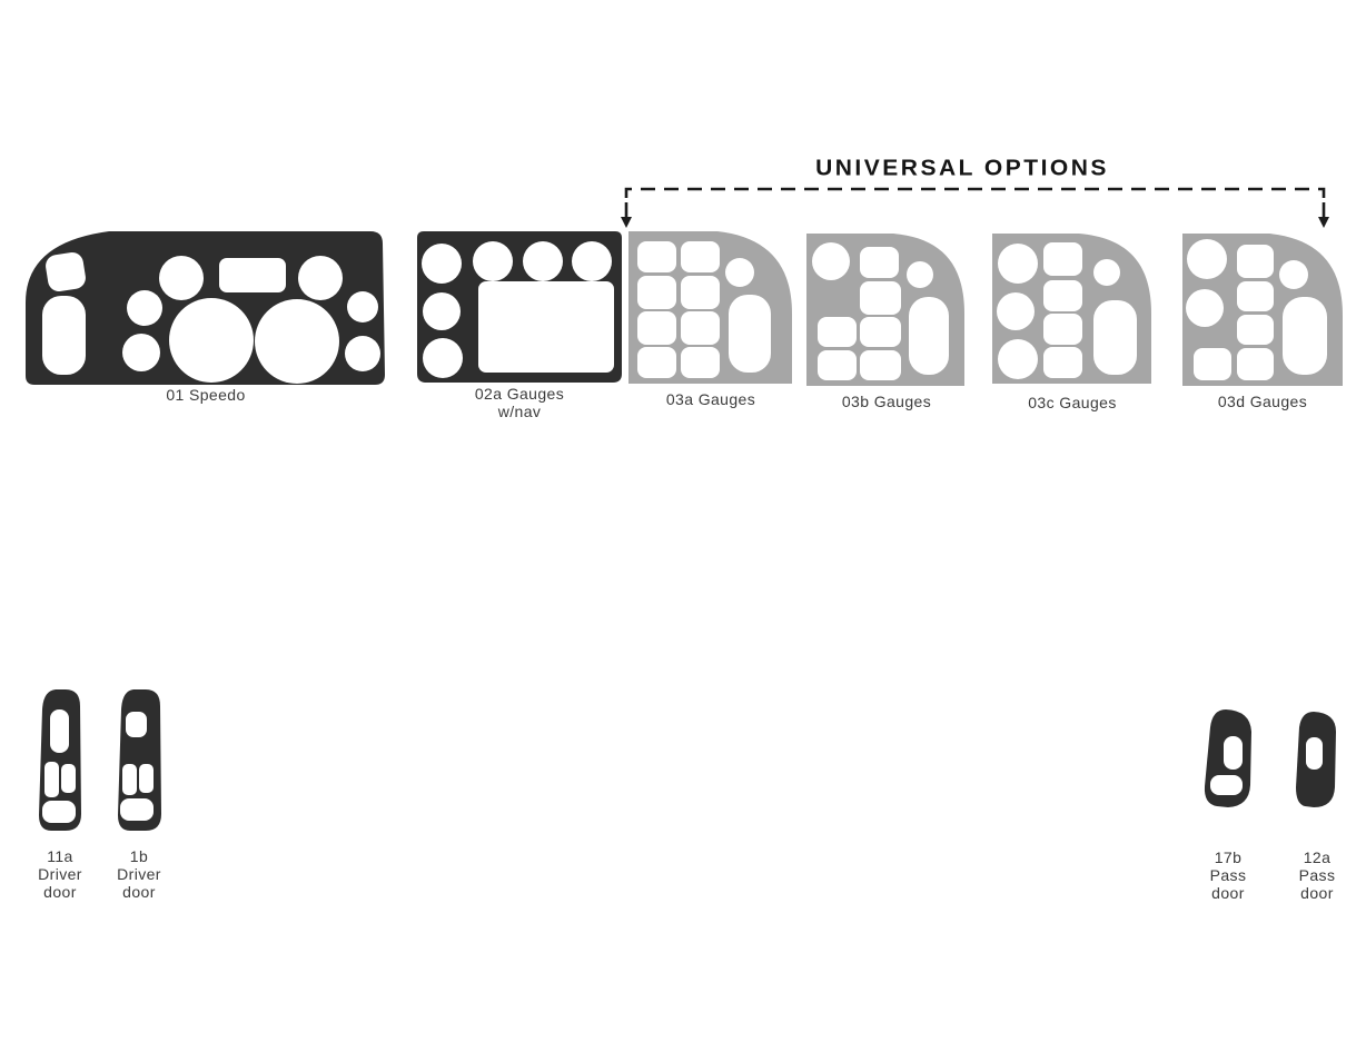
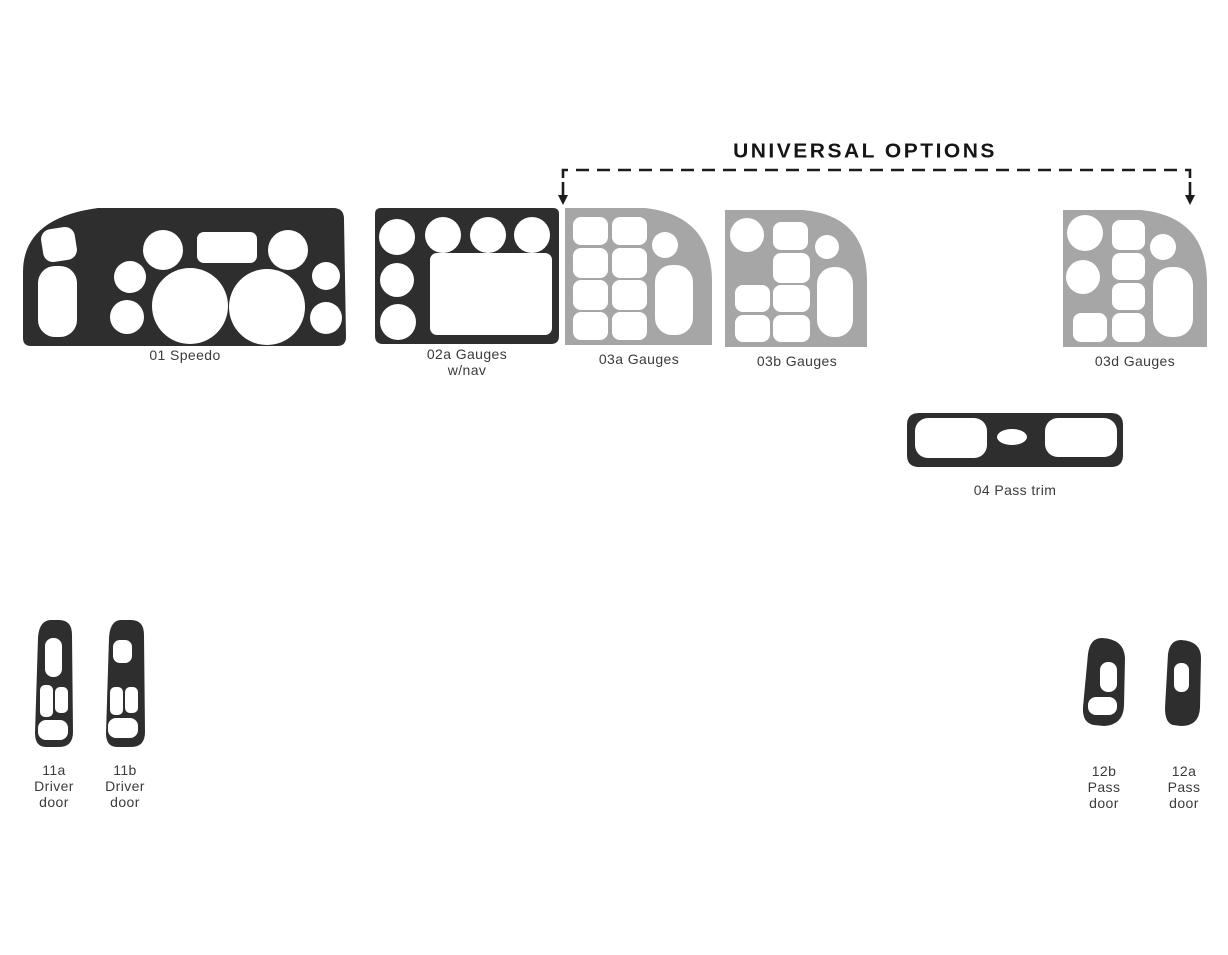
  UNIVERSAL OPTIONS
  01 Speedo
  02a Gauges
  w/nav
  03a Gauges
  03b Gauges
- 03c Gauges
  03d Gauges
+ 04 Pass trim
  11a
  Driver
  door
- 1b
+ 11b
  Driver
  door
- 17b
+ 12b
  Pass
  door
  12a
  Pass
  door
